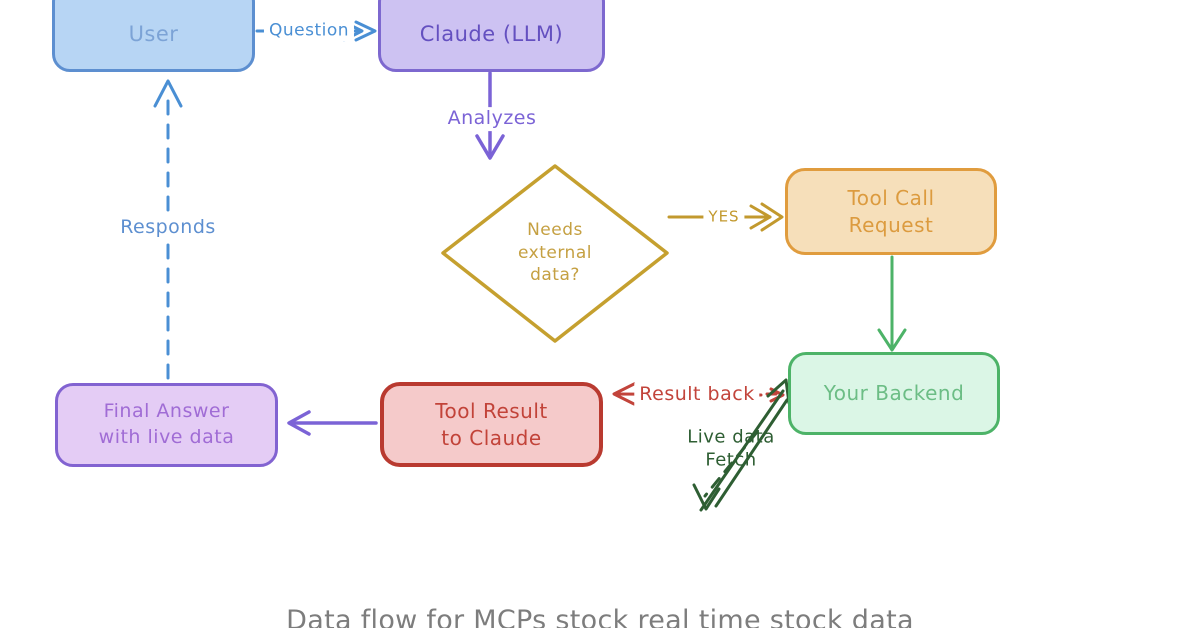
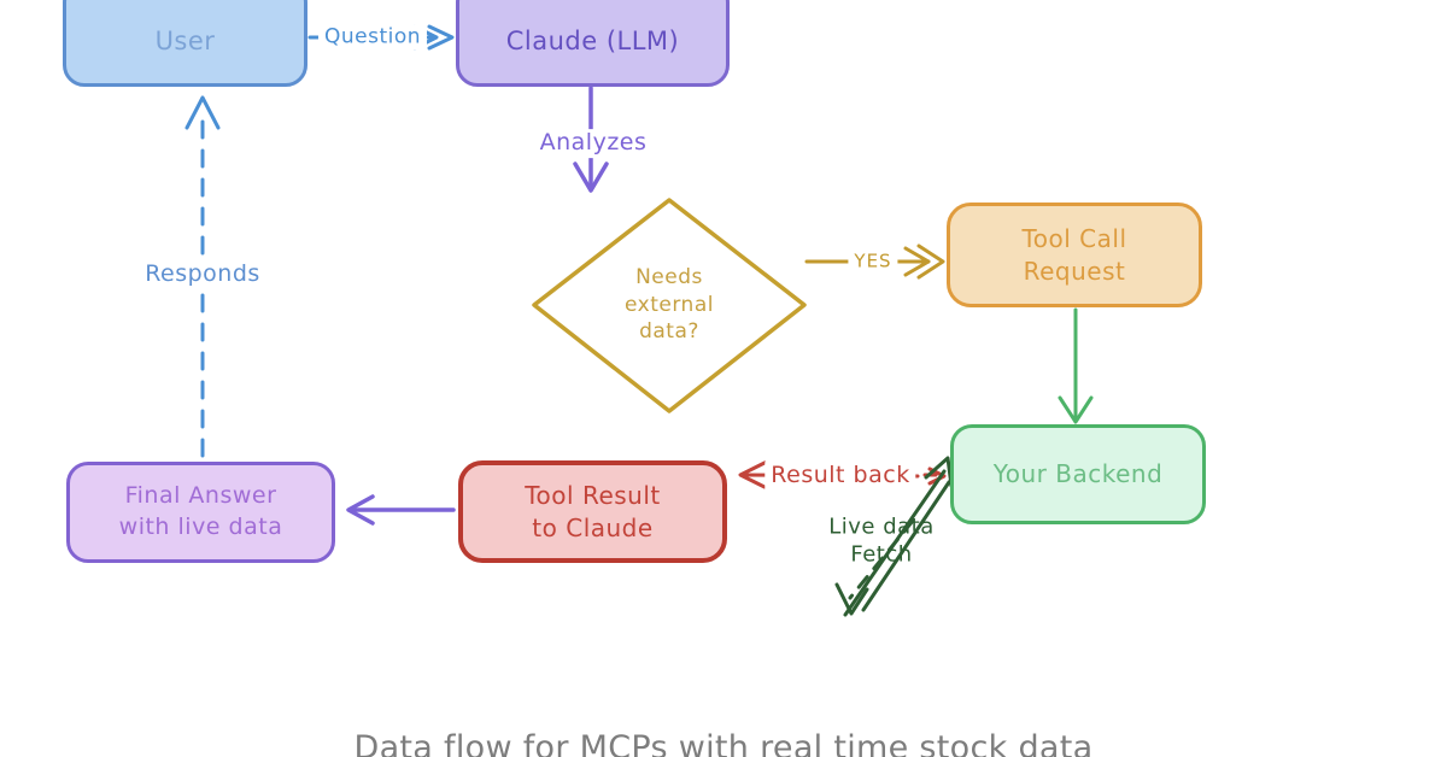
  User
  Claude (LLM)
  Needs
  external
  data?
  Tool Call
  Request
  Your Backend
  Tool Result
  to Claude
  Final Answer
  with live data
  Question
  Analyzes
  YES
  Result back
  Responds
  Live data
  Fetch
- Data flow for MCPs stock real time stock data
+ Data flow for MCPs with real time stock data
